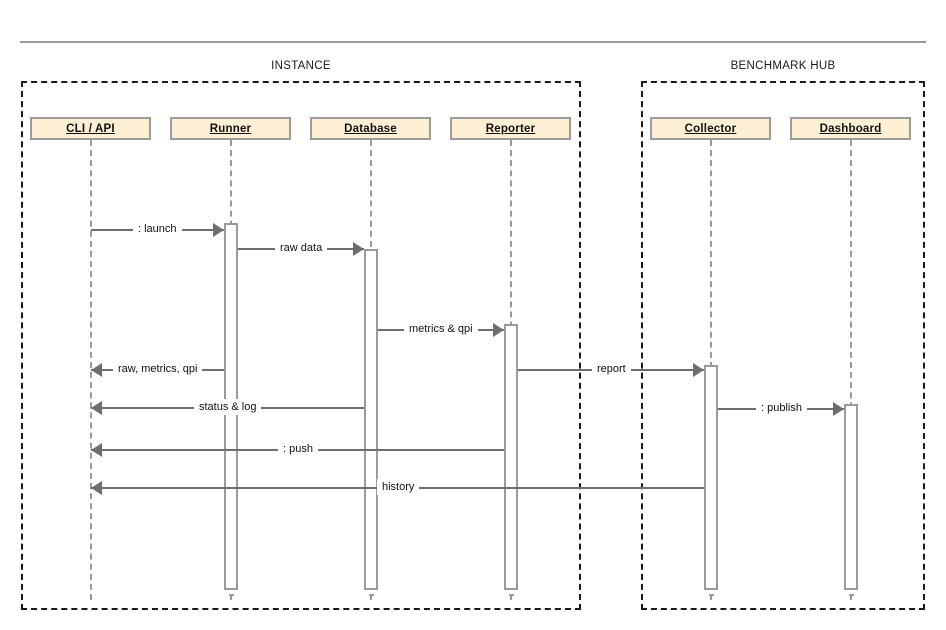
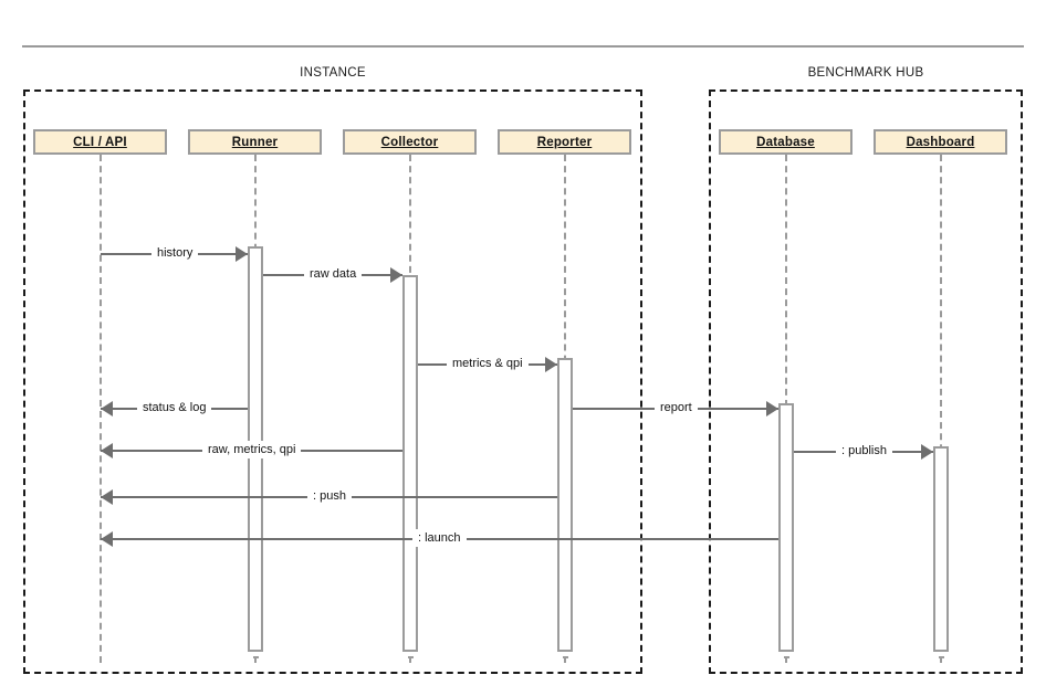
  INSTANCE
  BENCHMARK HUB
  CLI / API
  Runner
- Database
+ Collector
  Reporter
- Collector
+ Database
  Dashboard
- : launch
+ history
  raw data
  metrics & qpi
- raw, metrics, qpi
+ status & log
  report
- status & log
+ raw, metrics, qpi
  : publish
  : push
- history
+ : launch
